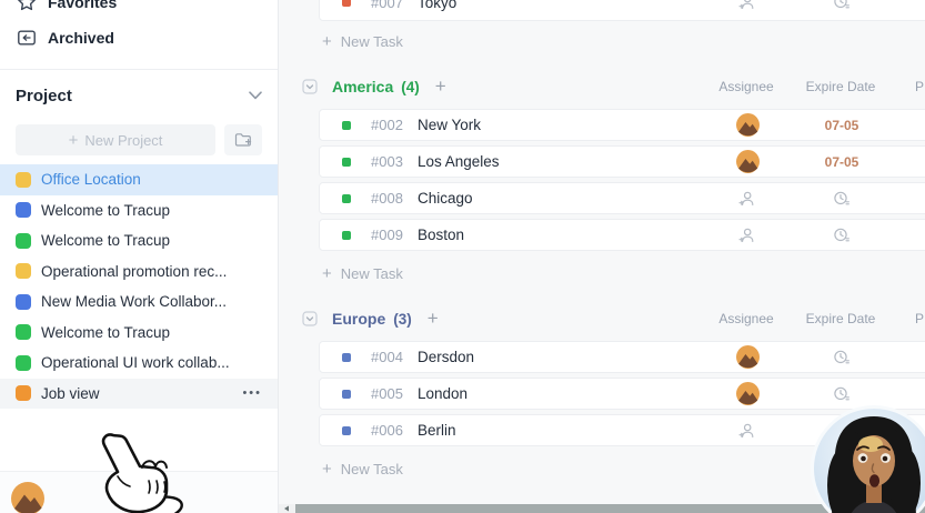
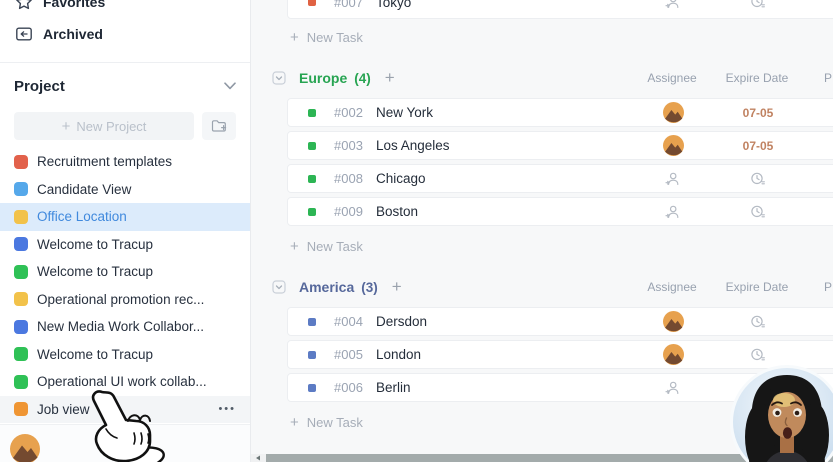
  Favorites
  Archived
  Project
  New Project
+ Recruitment templates
+ Candidate View
  Office Location
  Welcome to Tracup
  Welcome to Tracup
  Operational promotion rec...
  New Media Work Collabor...
  Welcome to Tracup
  Operational UI work collab...
  Job view
  #007
  Tokyo
  New Task
- America
+ Europe
  (4)
  Assignee
  Expire Date
  P
  #002
  New York
  07-05
  #003
  Los Angeles
  07-05
  #008
  Chicago
  #009
  Boston
  New Task
- Europe
+ America
  (3)
  Assignee
  Expire Date
  P
  #004
  Dersdon
  #005
  London
  #006
  Berlin
  New Task
